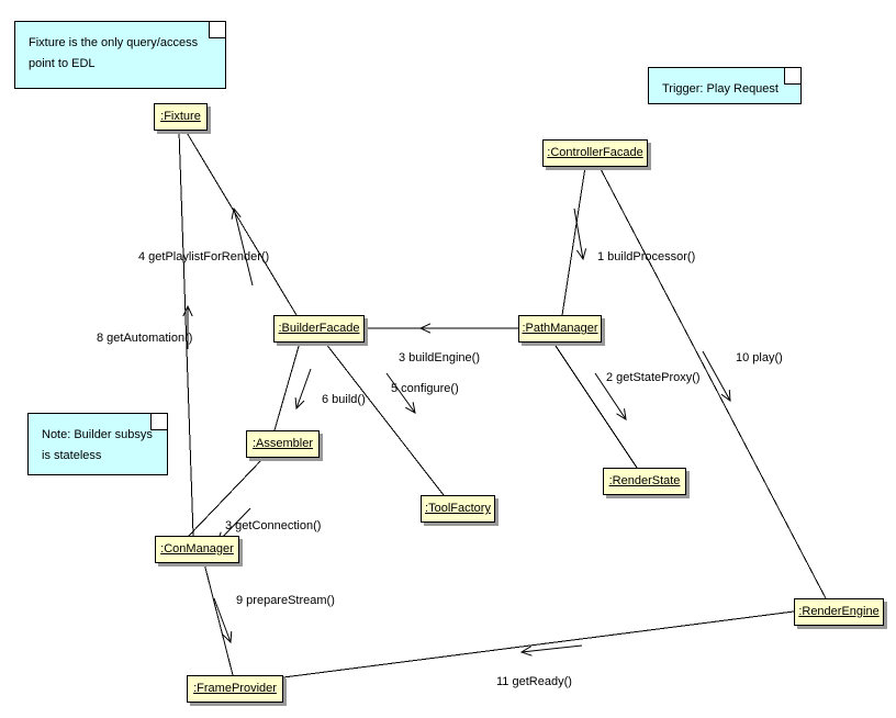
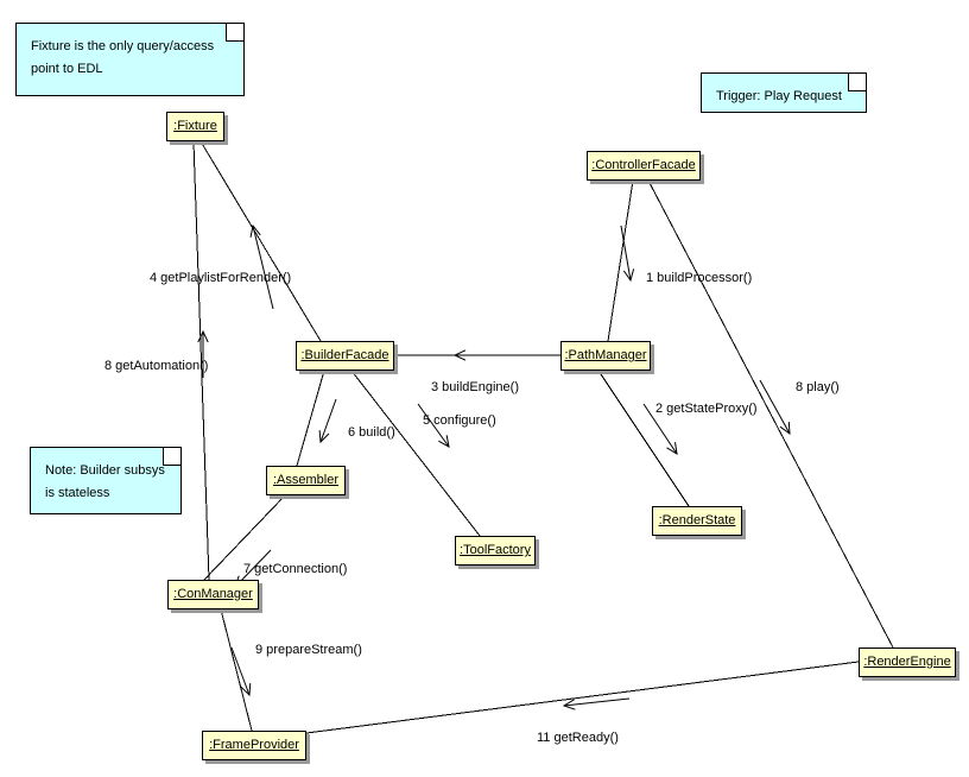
  :Fixture
  :ControllerFacade
  :BuilderFacade
  :PathManager
  :Assembler
  :ToolFactory
  :RenderState
  :ConManager
  :FrameProvider
  :RenderEngine
  Fixture is the only query/access
  point to EDL
  Trigger: Play Request
  Note: Builder subsys
  is stateless
  1 buildProcessor()
  2 getStateProxy()
  3 buildEngine()
  4 getPlaylistForRender()
  5 configure()
  6 build()
- 3 getConnection()
+ 7 getConnection()
  8 getAutomation()
  9 prepareStream()
- 10 play()
+ 8 play()
  11 getReady()
